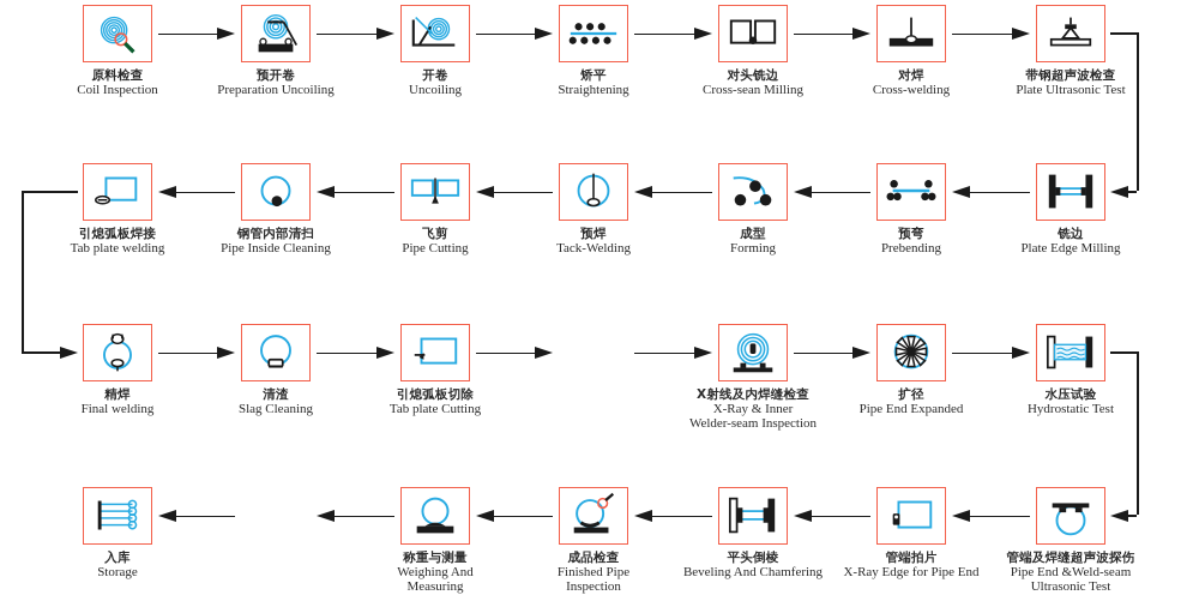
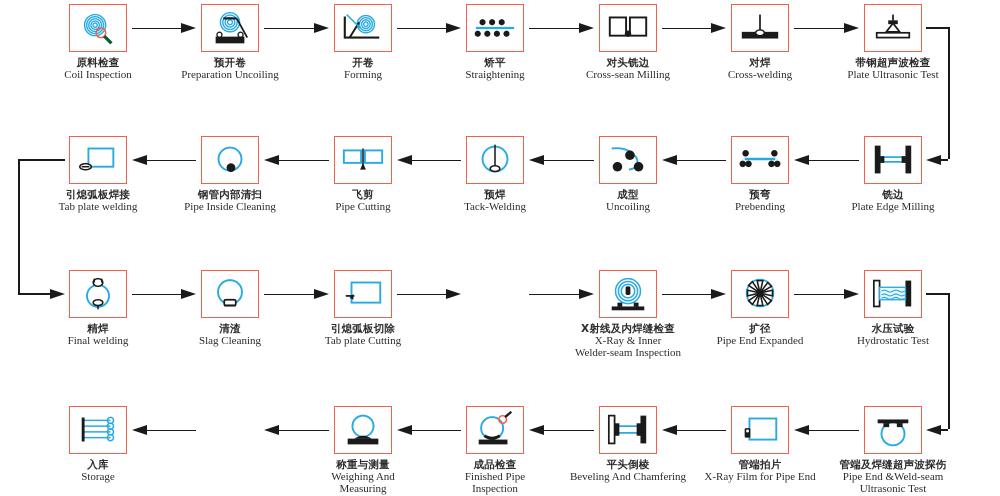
  原料检查
  Coil Inspection
  预开卷
  Preparation Uncoiling
  开卷
- Uncoiling
+ Forming
  矫平
  Straightening
  对头铣边
  Cross-sean Milling
  对焊
  Cross-welding
  带钢超声波检查
  Plate Ultrasonic Test
  引熄弧板焊接
  Tab plate welding
  钢管内部清扫
  Pipe Inside Cleaning
  飞剪
  Pipe Cutting
  预焊
  Tack-Welding
  成型
- Forming
+ Uncoiling
  预弯
  Prebending
  铣边
  Plate Edge Milling
  精焊
  Final welding
  清渣
  Slag Cleaning
  引熄弧板切除
  Tab plate Cutting
  X射线及内焊缝检查
  X-Ray & Inner
  Welder-seam Inspection
  扩径
  Pipe End Expanded
  水压试验
  Hydrostatic Test
  入库
  Storage
  称重与测量
  Weighing And
  Measuring
  成品检查
  Finished Pipe
  Inspection
  平头倒棱
  Beveling And Chamfering
  管端拍片
- X-Ray Edge for Pipe End
+ X-Ray Film for Pipe End
  管端及焊缝超声波探伤
  Pipe End &Weld-seam
  Ultrasonic Test
